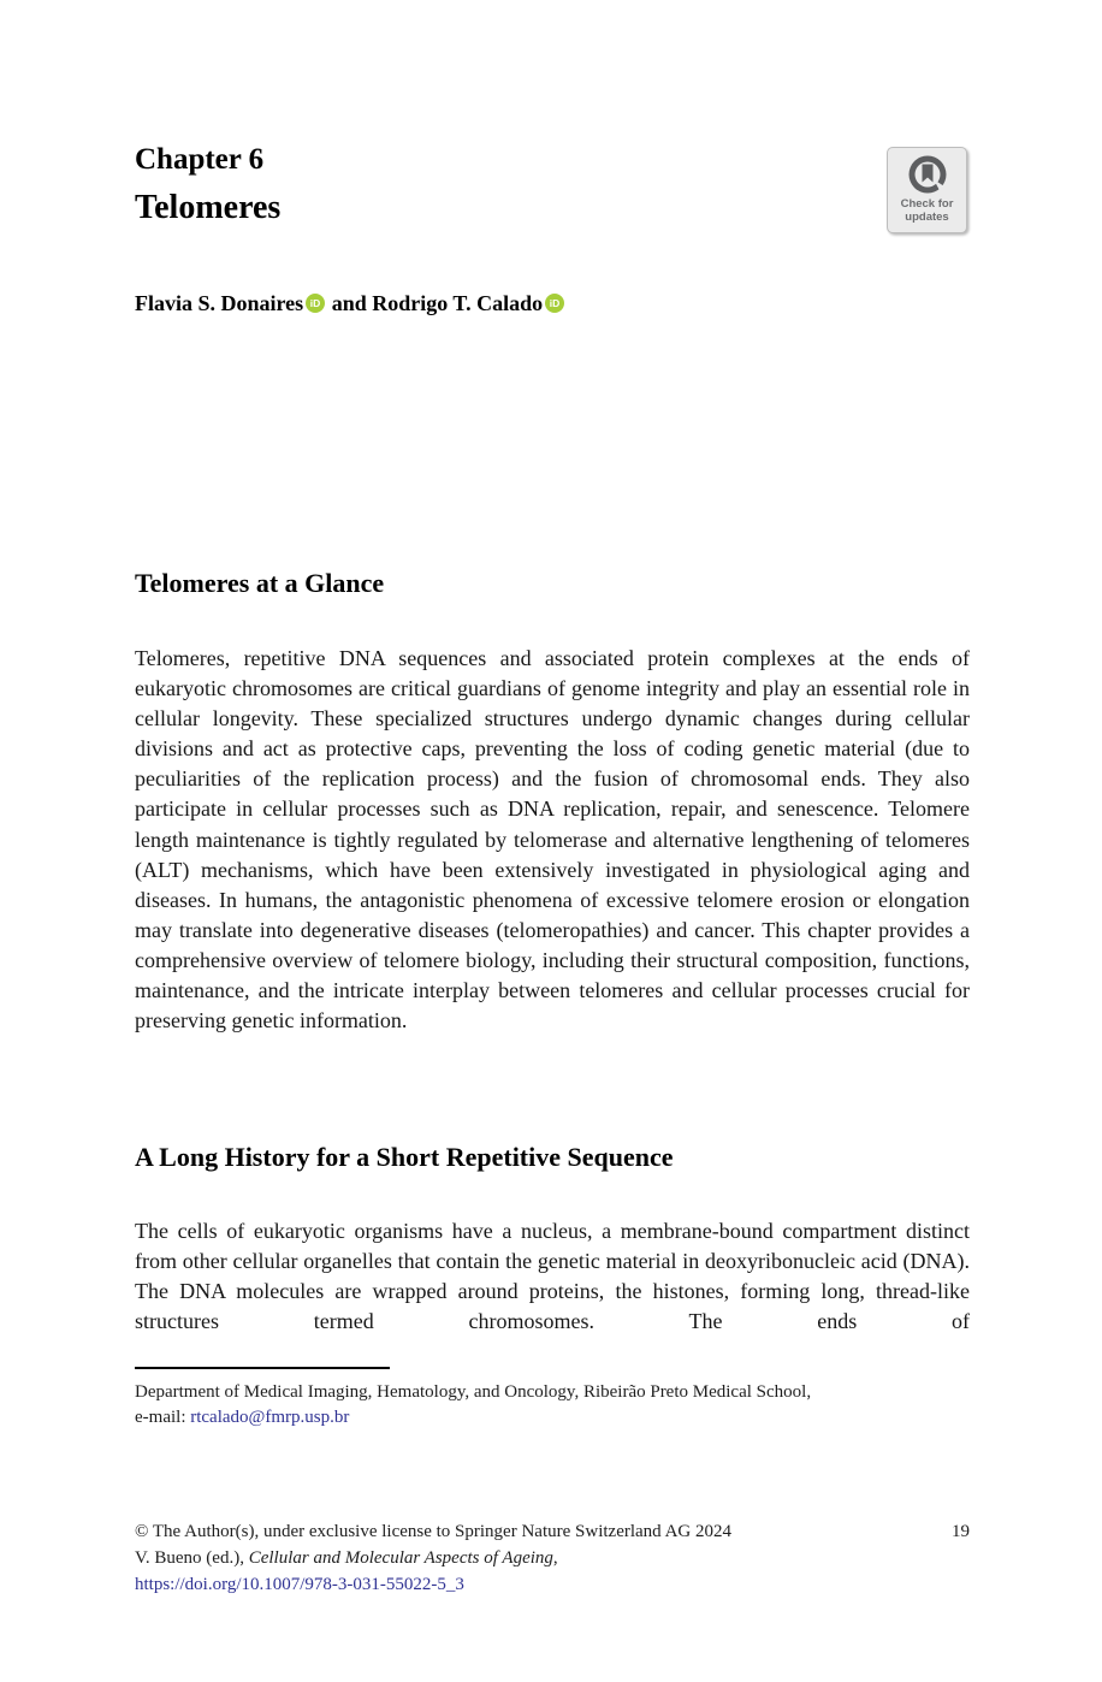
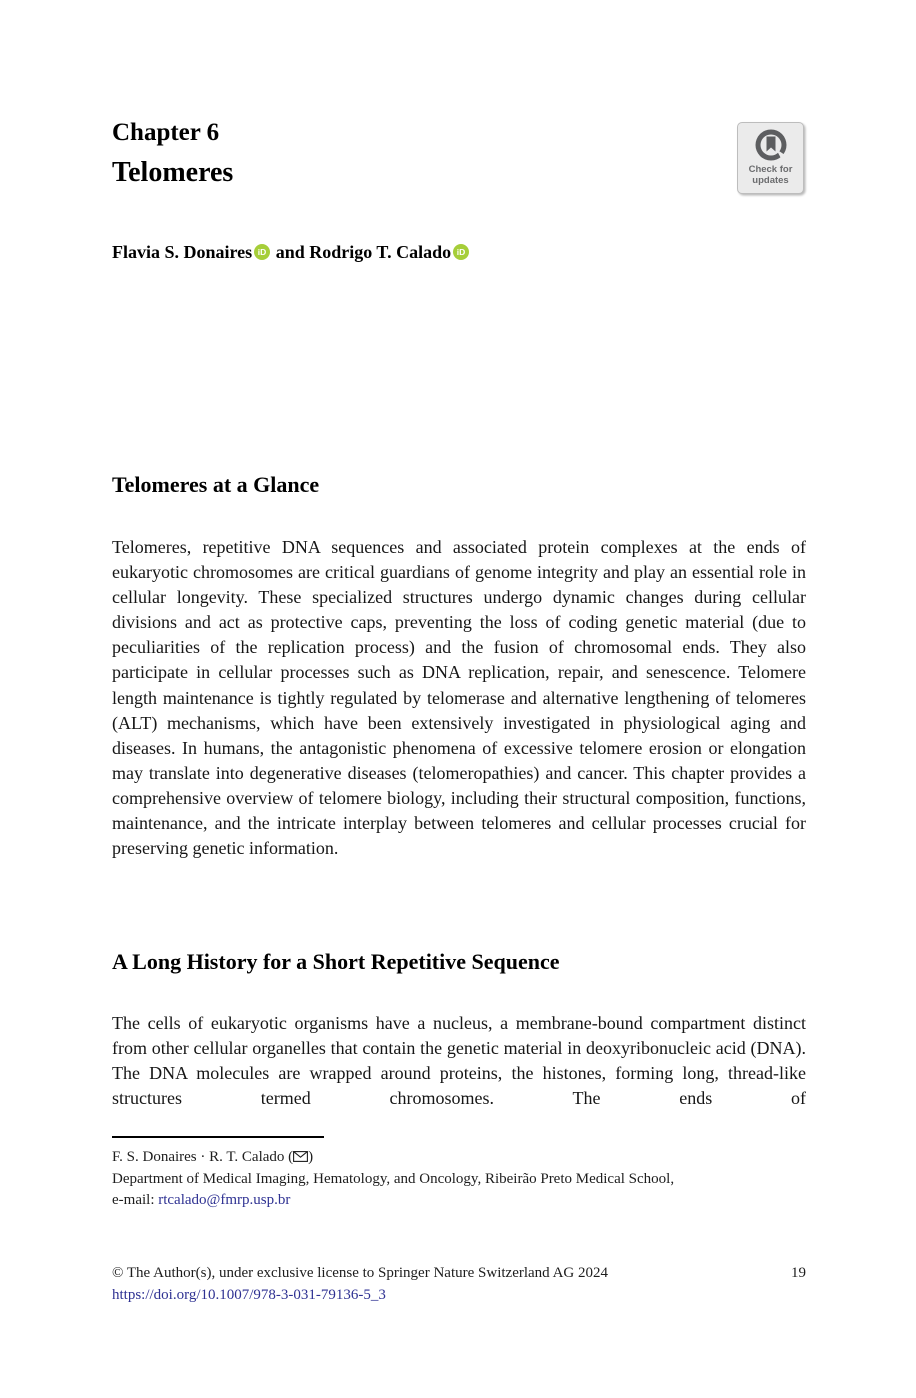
  Chapter 6
  Telomeres
  Check for
  updates
  Flavia S. Donaires
  iD
  and Rodrigo T. Calado
  iD
  Telomeres at a Glance
  Telomeres, repetitive DNA sequences and associated protein complexes at the ends of eukaryotic chromosomes are critical guardians of genome integrity and play an essential role in cellular longevity. These specialized structures undergo dynamic changes during cellular divisions and act as protective caps, preventing the loss of coding genetic material (due to peculiarities of the replication process) and the fusion of chromosomal ends. They also participate in cellular processes such as DNA replication, repair, and senescence. Telomere length maintenance is tightly regulated by telomerase and alternative lengthening of telomeres (ALT) mechanisms, which have been extensively investigated in physiological aging and diseases. In humans, the antagonistic phenomena of excessive telomere erosion or elongation may translate into degenerative diseases (telomeropathies) and cancer. This chapter provides a comprehensive overview of telomere biology, including their structural composition, functions, maintenance, and the intricate interplay between telomeres and cellular processes crucial for preserving genetic information.
  A Long History for a Short Repetitive Sequence
  The cells of eukaryotic organisms have a nucleus, a membrane-bound compartment distinct from other cellular organelles that contain the genetic material in deoxyribonucleic acid (DNA). The DNA molecules are wrapped around proteins, the histones, forming long, thread-like structures termed chromosomes. The ends of
+ F. S. Donaires · R. T. Calado ( )
  Department of Medical Imaging, Hematology, and Oncology, Ribeirão Preto Medical School,
  e-mail: rtcalado@fmrp.usp.br
  © The Author(s), under exclusive license to Springer Nature Switzerland AG 2024
  19
- V. Bueno (ed.), Cellular and Molecular Aspects of Ageing,
- https://doi.org/10.1007/978-3-031-55022-5_3
+ https://doi.org/10.1007/978-3-031-79136-5_3
